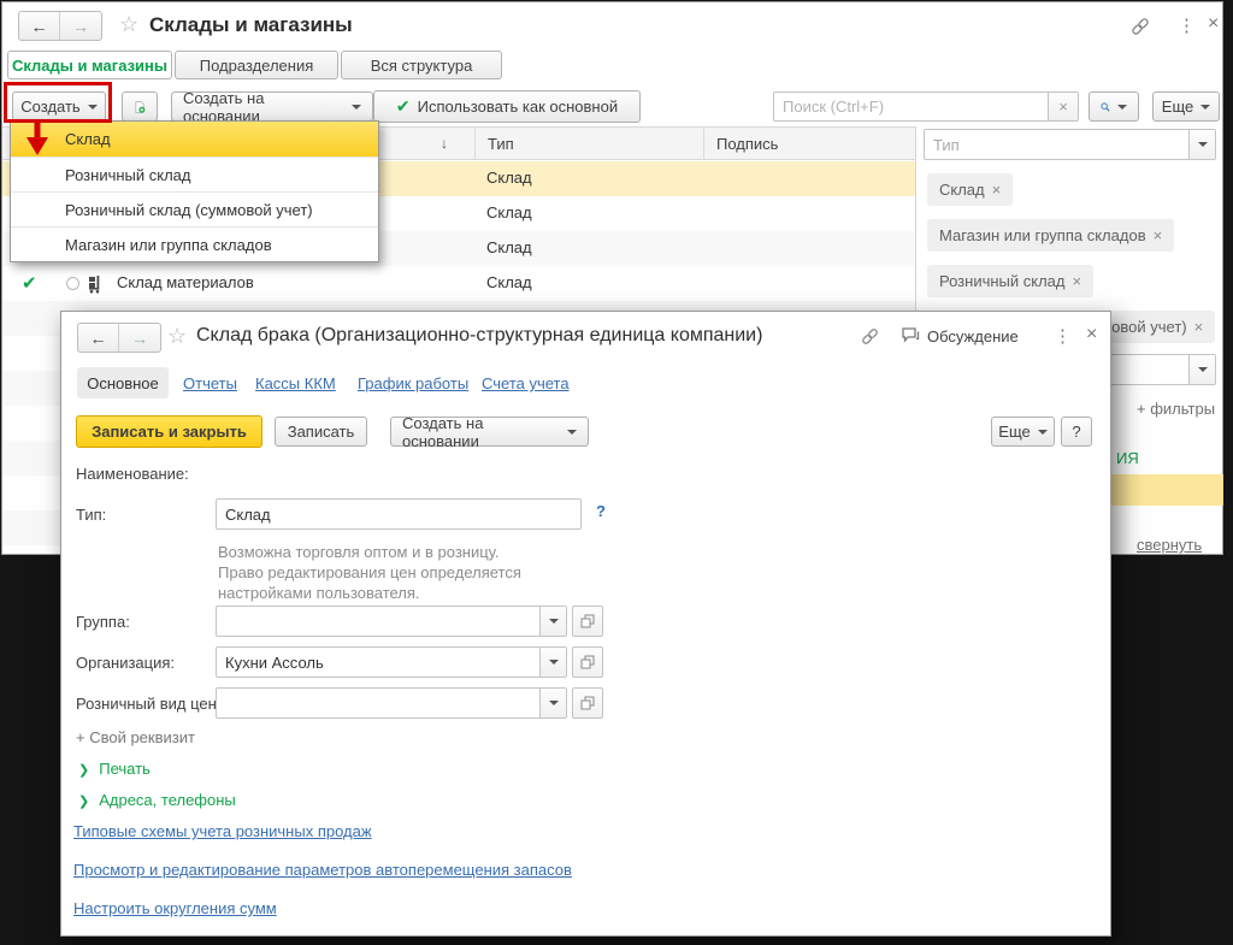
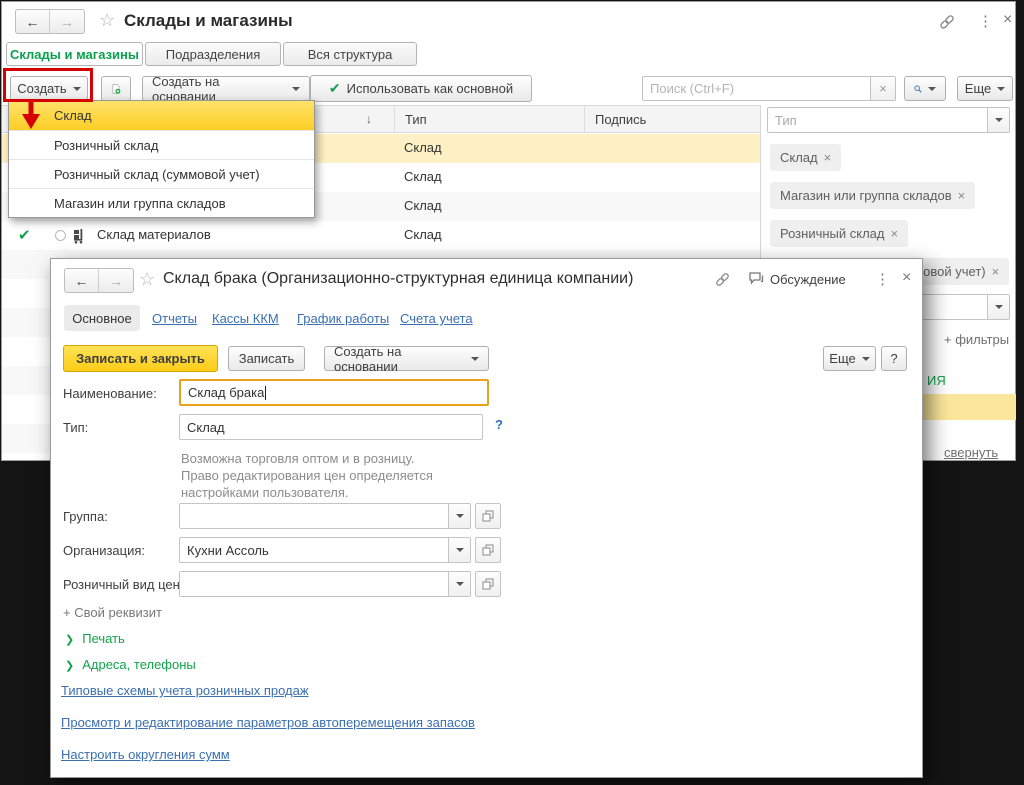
  ←
  →
  ☆
  Склады и магазины
  ⋮
  ×
  Склады и магазины
  Подразделения
  Вся структура
  Создать
  Создать на основании
  ✔
  Использовать как основной
  Поиск (Ctrl+F)
  ×
  Еще
  ↓
  Тип
  Подпись
  Склад
  Склад
  Склад
  ✔
  Склад материалов
  Склад
  Тип
  Склад
  ×
  Магазин или группа складов
  ×
  Розничный склад
  ×
  ×
  + фильтры
  ИЯ
  свернуть
  Склад
  Розничный склад
  Розничный склад (суммовой учет)
  Магазин или группа складов
  ←
  →
  ☆
  Склад брака (Организационно-структурная единица компании)
  Обсуждение
  ⋮
  ×
  Основное
  Отчеты
  Кассы ККМ
  График работы
  Счета учета
  Записать и закрыть
  Записать
  Создать на основании
  Еще
  ?
  Наименование:
+ Склад брака
  Тип:
  Склад
  ?
  Возможна торговля оптом и в розницу.
  Право редактирования цен определяется
  настройками пользователя.
  Группа:
  Организация:
  Кухни Ассоль
  Розничный вид цен
  + Свой реквизит
  ❯ Печать
  ❯ Адреса, телефоны
  Типовые схемы учета розничных продаж
  Просмотр и редактирование параметров автоперемещения запасов
  Настроить округления сумм
